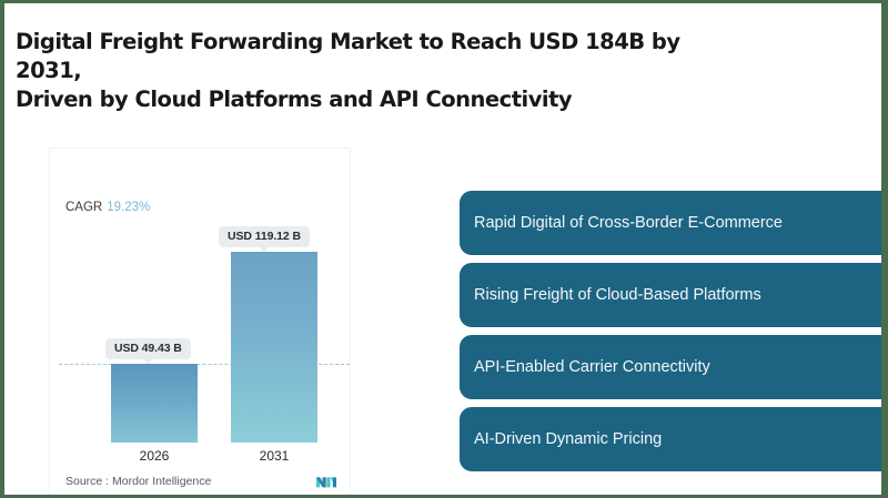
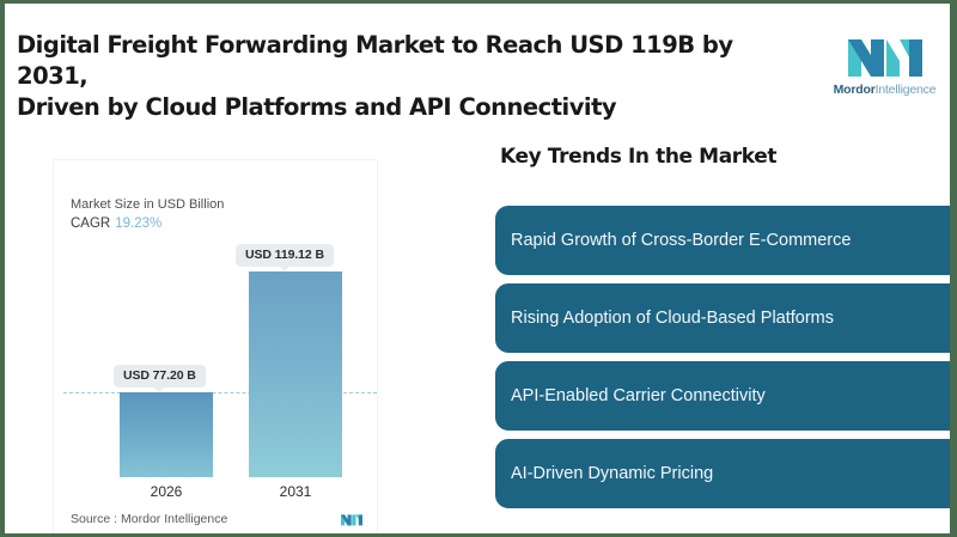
- Digital Freight Forwarding Market to Reach USD 184B by 2031,
+ Digital Freight Forwarding Market to Reach USD 119B by 2031,
  Driven by Cloud Platforms and API Connectivity
+ MordorIntelligence
+ Market Size in USD Billion
  CAGR 19.23%
- USD 49.43 B
+ USD 77.20 B
  USD 119.12 B
  2026
  2031
  Source : Mordor Intelligence
+ Key Trends In the Market
- Rapid Digital of Cross-Border E-Commerce
+ Rapid Growth of Cross-Border E-Commerce
- Rising Freight of Cloud-Based Platforms
+ Rising Adoption of Cloud-Based Platforms
  API-Enabled Carrier Connectivity
  AI-Driven Dynamic Pricing
